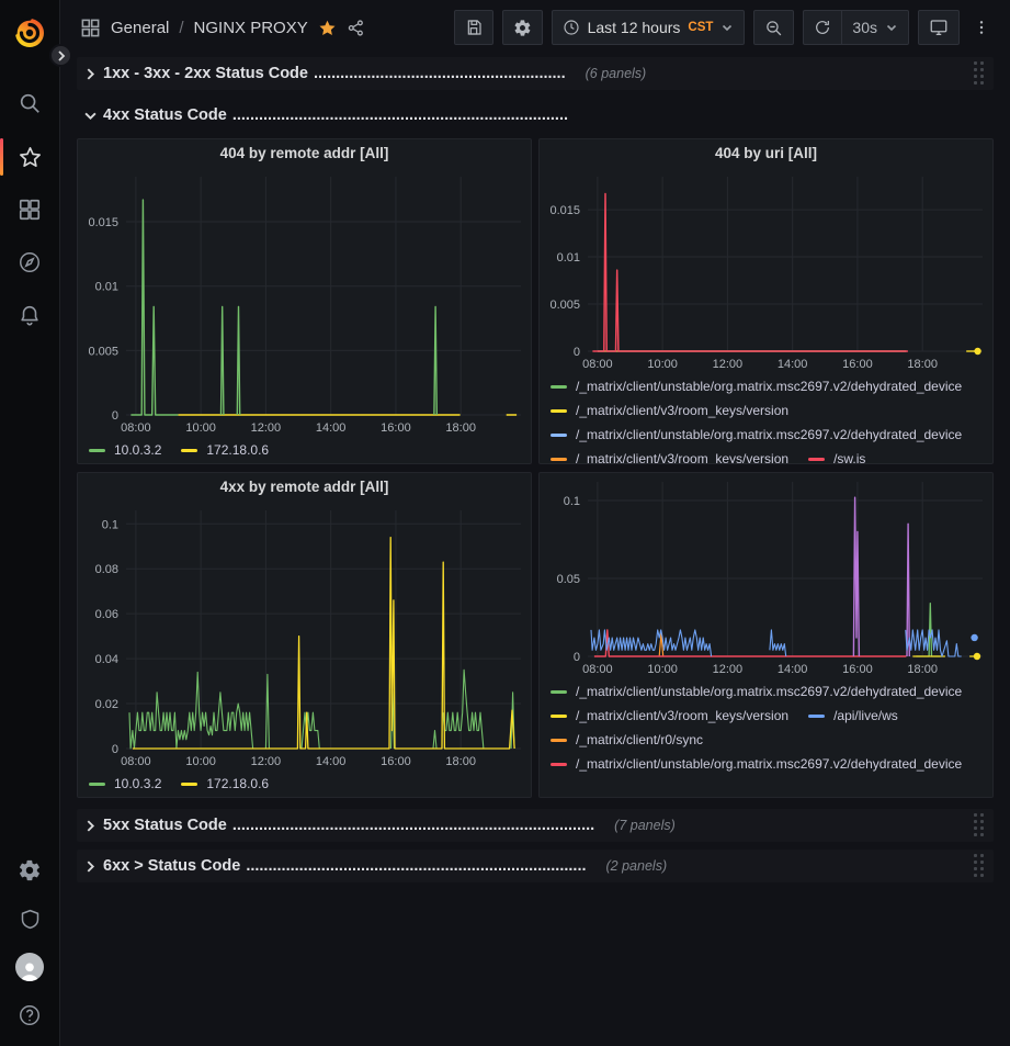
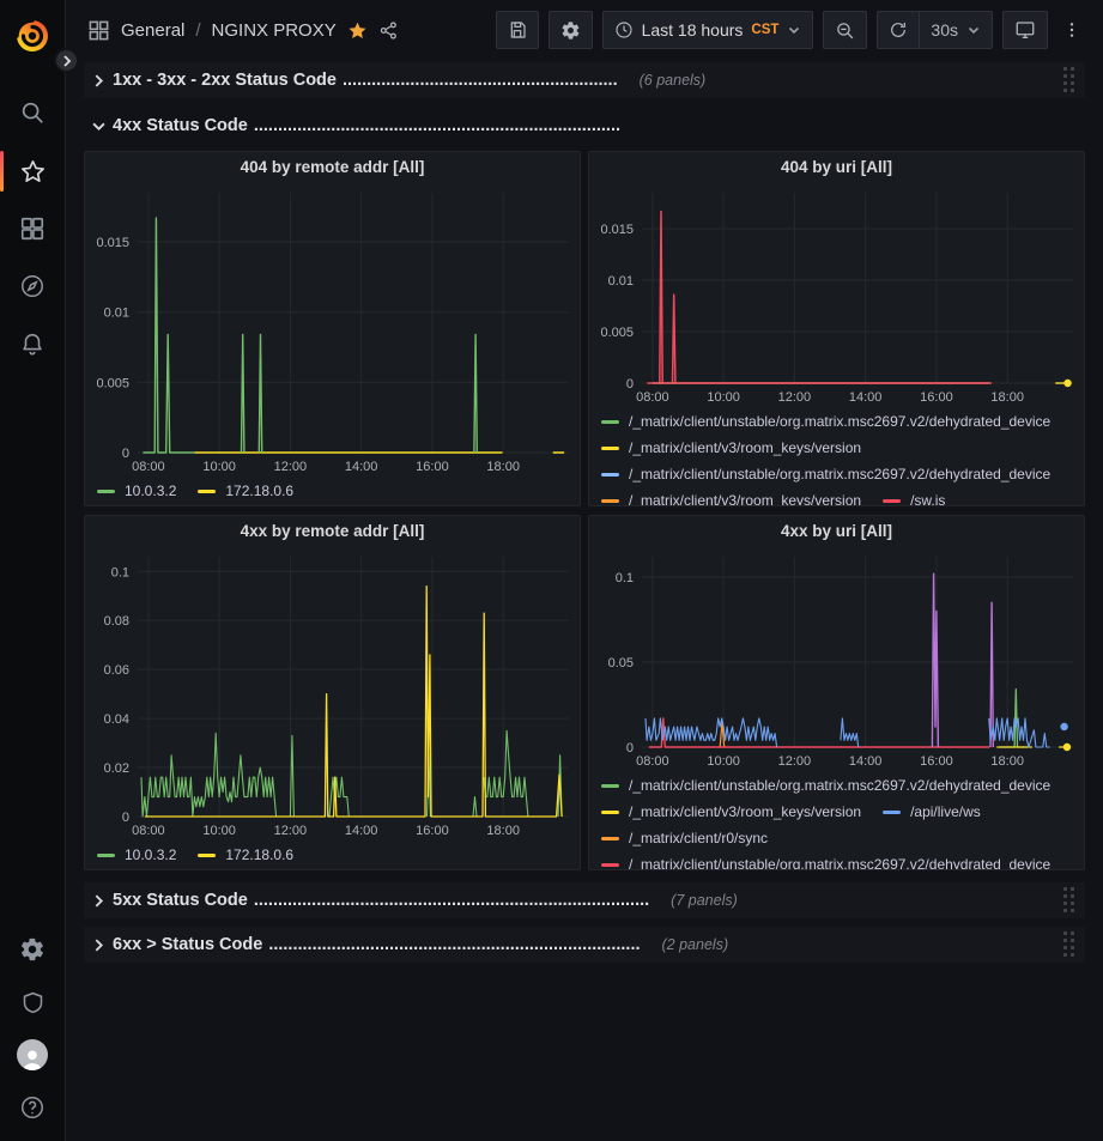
  General
  /
  NGINX PROXY
- Last 12 hours
+ Last 18 hours
  CST
  30s
  1xx - 3xx - 2xx Status Code
  .........................................................
  (6 panels)
  4xx Status Code
  ............................................................................
  404 by remote addr [All]
  08:00
  10:00
  12:00
  14:00
  16:00
  18:00
  0
  0.005
  0.01
  0.015
  10.0.3.2
  172.18.0.6
  404 by uri [All]
  08:00
  10:00
  12:00
  14:00
  16:00
  18:00
  0
  0.005
  0.01
  0.015
  /_matrix/client/unstable/org.matrix.msc2697.v2/dehydrated_device
  /_matrix/client/v3/room_keys/version
  /_matrix/client/unstable/org.matrix.msc2697.v2/dehydrated_device
  /_matrix/client/v3/room_keys/version
  /sw.js
  4xx by remote addr [All]
  08:00
  10:00
  12:00
  14:00
  16:00
  18:00
  0
  0.02
  0.04
  0.06
  0.08
  0.1
  10.0.3.2
  172.18.0.6
+ 4xx by uri [All]
  08:00
  10:00
  12:00
  14:00
  16:00
  18:00
  0
  0.05
  0.1
  /_matrix/client/unstable/org.matrix.msc2697.v2/dehydrated_device
  /_matrix/client/v3/room_keys/version
  /api/live/ws
  /_matrix/client/r0/sync
  /_matrix/client/unstable/org.matrix.msc2697.v2/dehydrated_device
  5xx Status Code
  ..................................................................................
  (7 panels)
  6xx > Status Code
  .............................................................................
  (2 panels)
